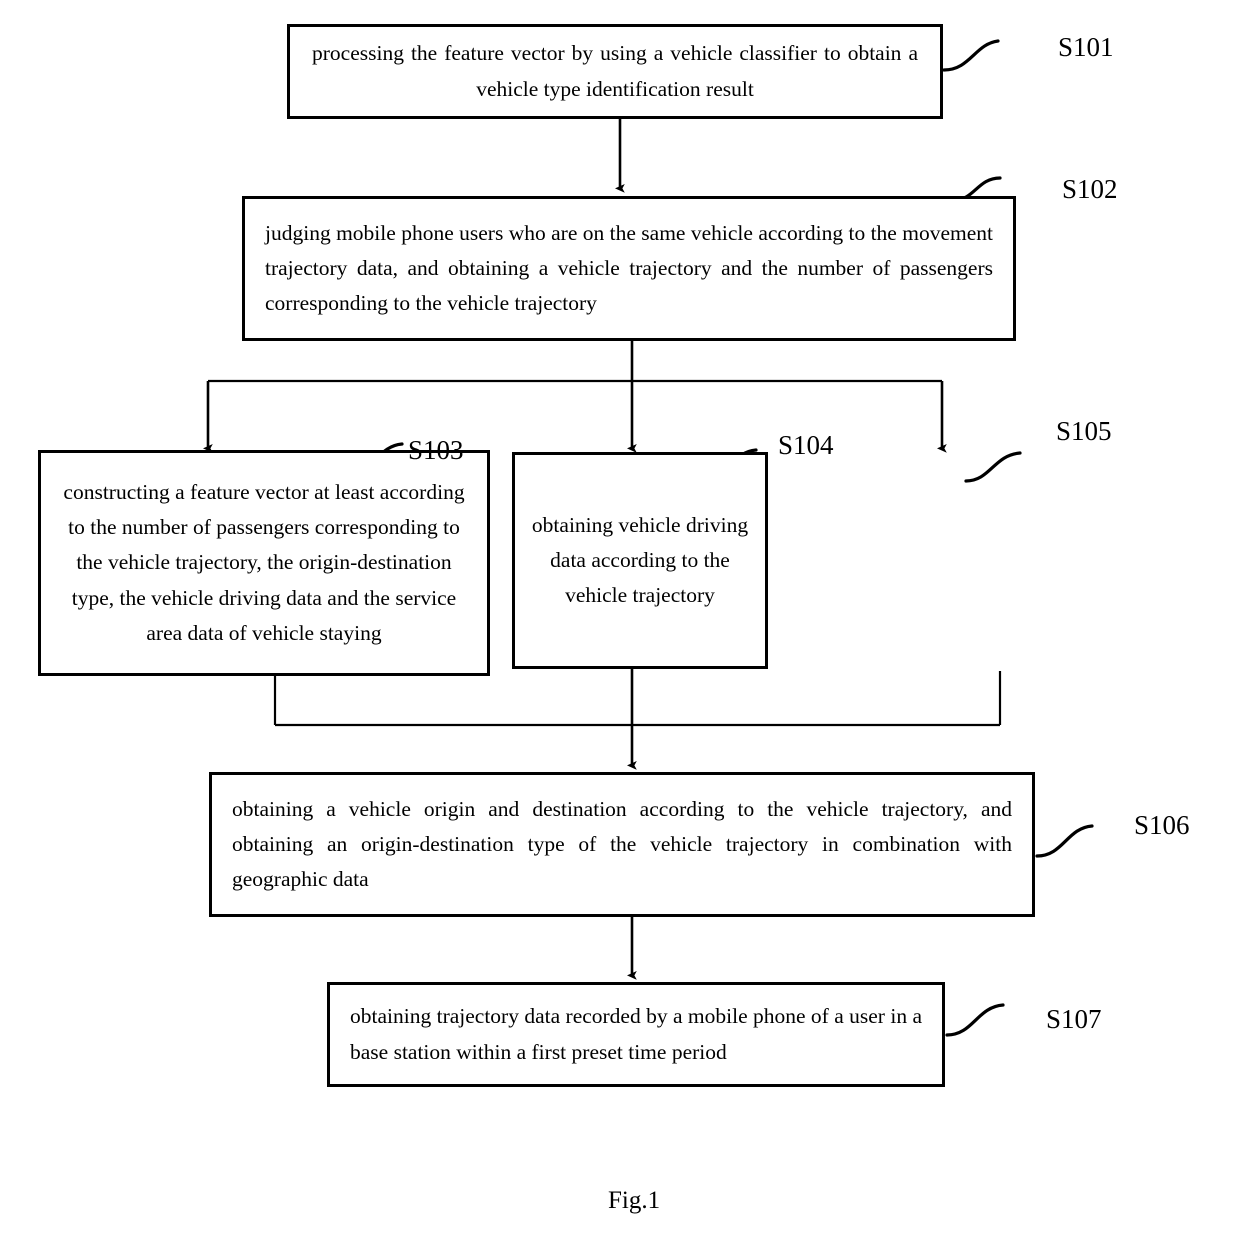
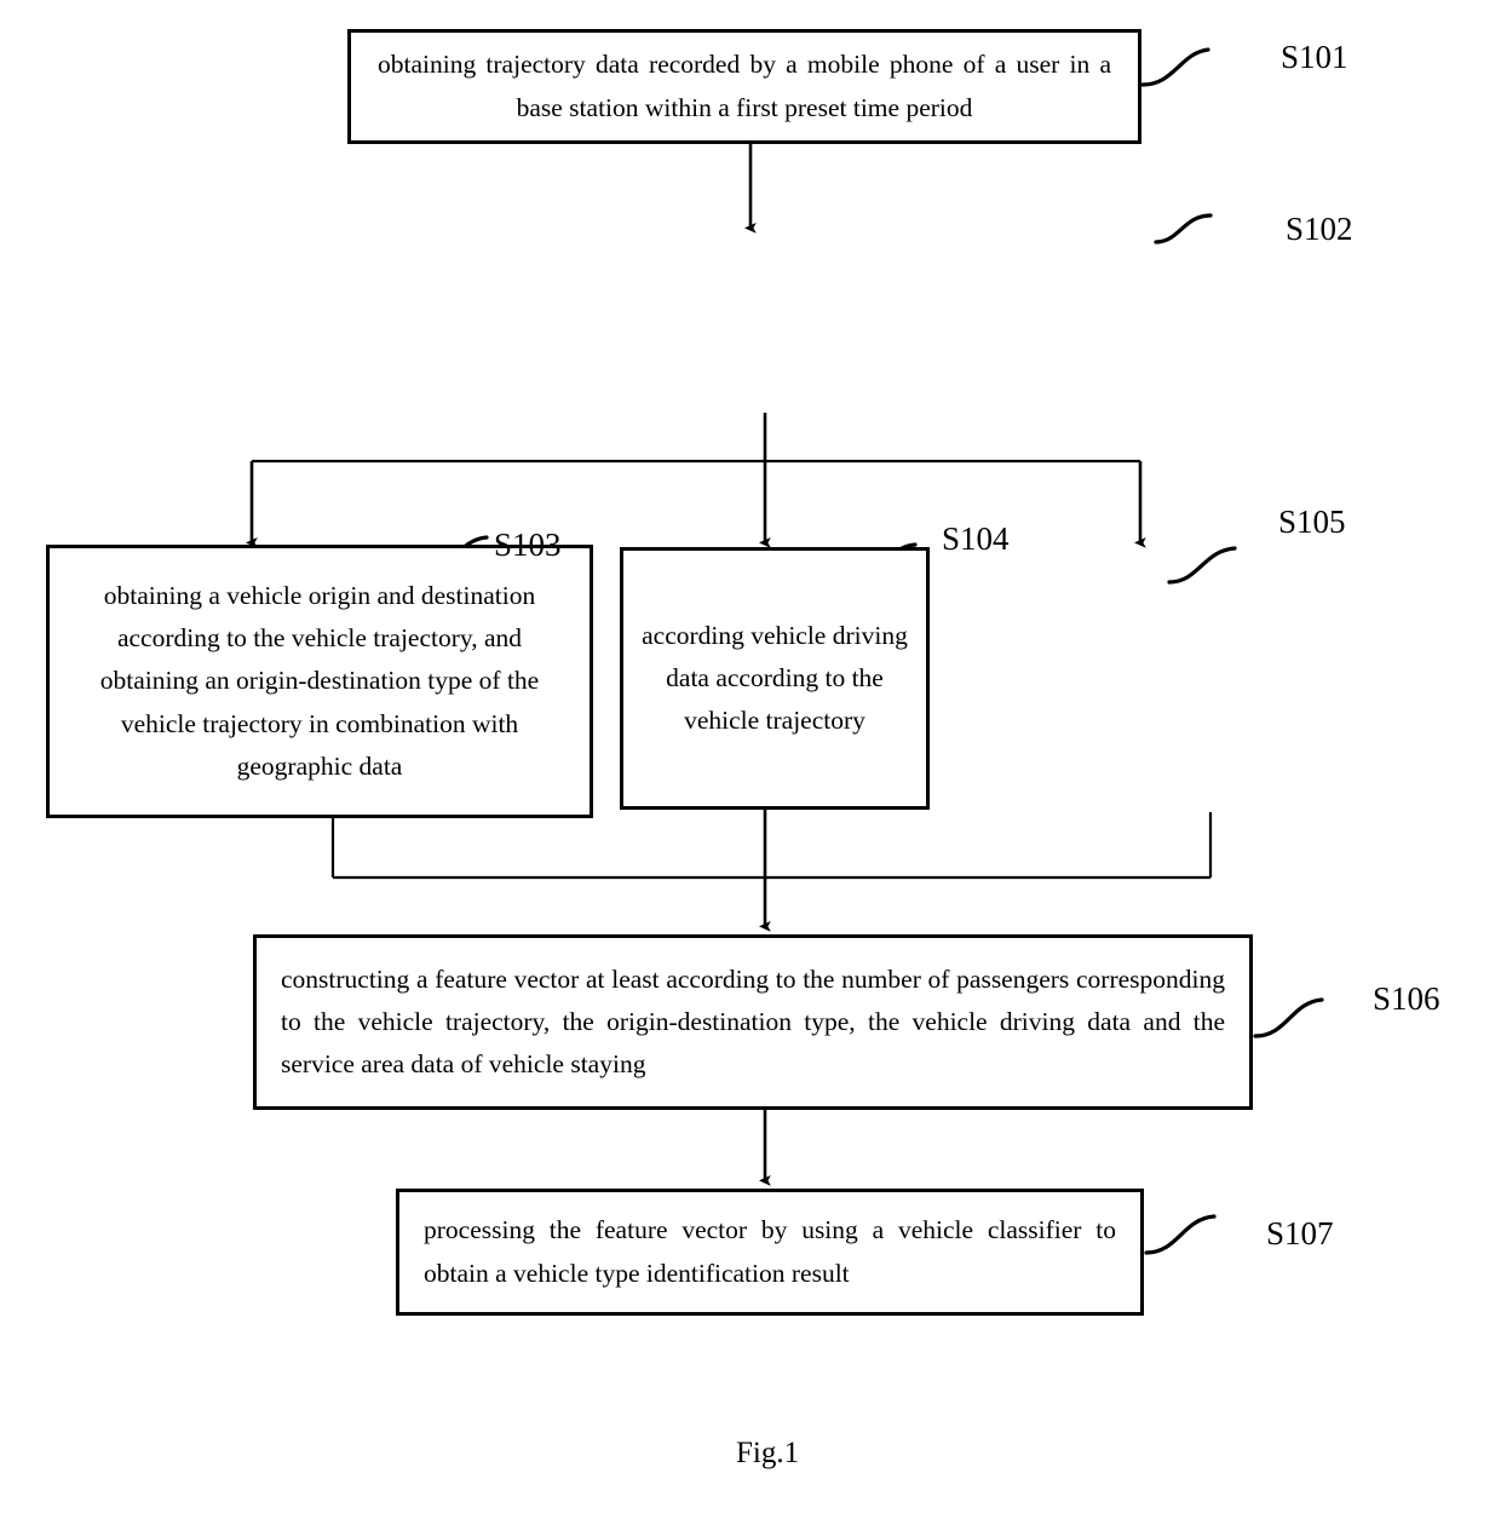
- processing the feature vector by using a vehicle classifier to obtain a vehicle type identification result
+ obtaining trajectory data recorded by a mobile phone of a user in a base station within a first preset time period
  S101
- judging mobile phone users who are on the same vehicle according to the movement trajectory data, and obtaining a vehicle trajectory and the number of passengers corresponding to the vehicle trajectory
  S102
- constructing a feature vector at least according to the number of passengers corresponding to the vehicle trajectory, the origin-destination type, the vehicle driving data and the service area data of vehicle staying
+ obtaining a vehicle origin and destination according to the vehicle trajectory, and obtaining an origin-destination type of the vehicle trajectory in combination with geographic data
  S103
- obtaining vehicle driving data according to the vehicle trajectory
+ according vehicle driving data according to the vehicle trajectory
  S104
  S105
- obtaining a vehicle origin and destination according to the vehicle trajectory, and obtaining an origin-destination type of the vehicle trajectory in combination with geographic data
+ constructing a feature vector at least according to the number of passengers corresponding to the vehicle trajectory, the origin-destination type, the vehicle driving data and the service area data of vehicle staying
  S106
- obtaining trajectory data recorded by a mobile phone of a user in a base station within a first preset time period
+ processing the feature vector by using a vehicle classifier to obtain a vehicle type identification result
  S107
  Fig.1
